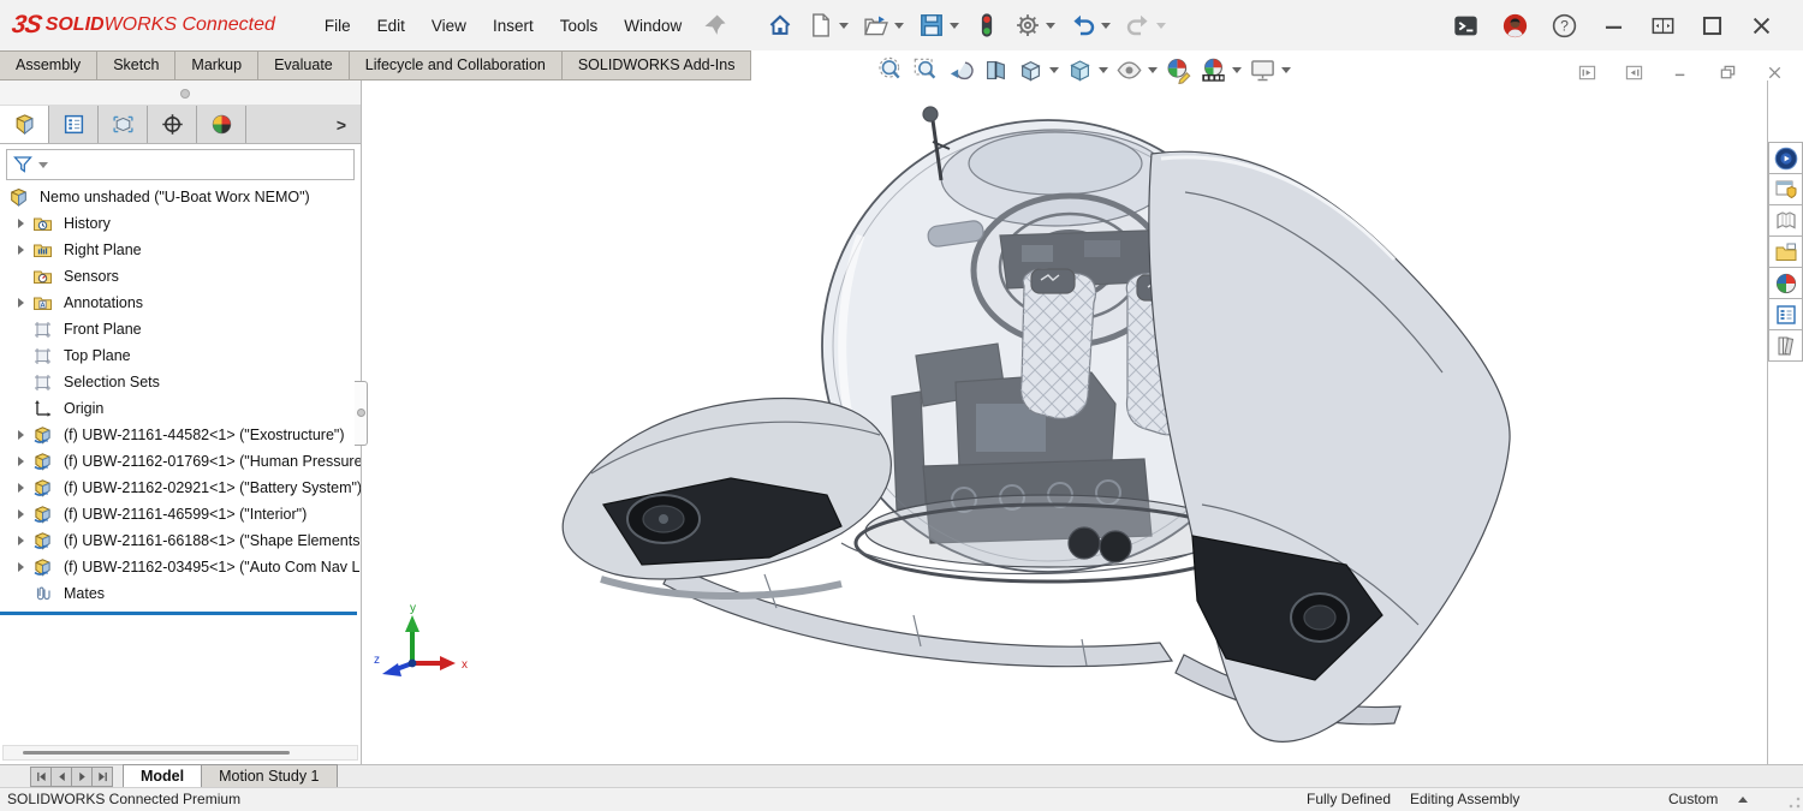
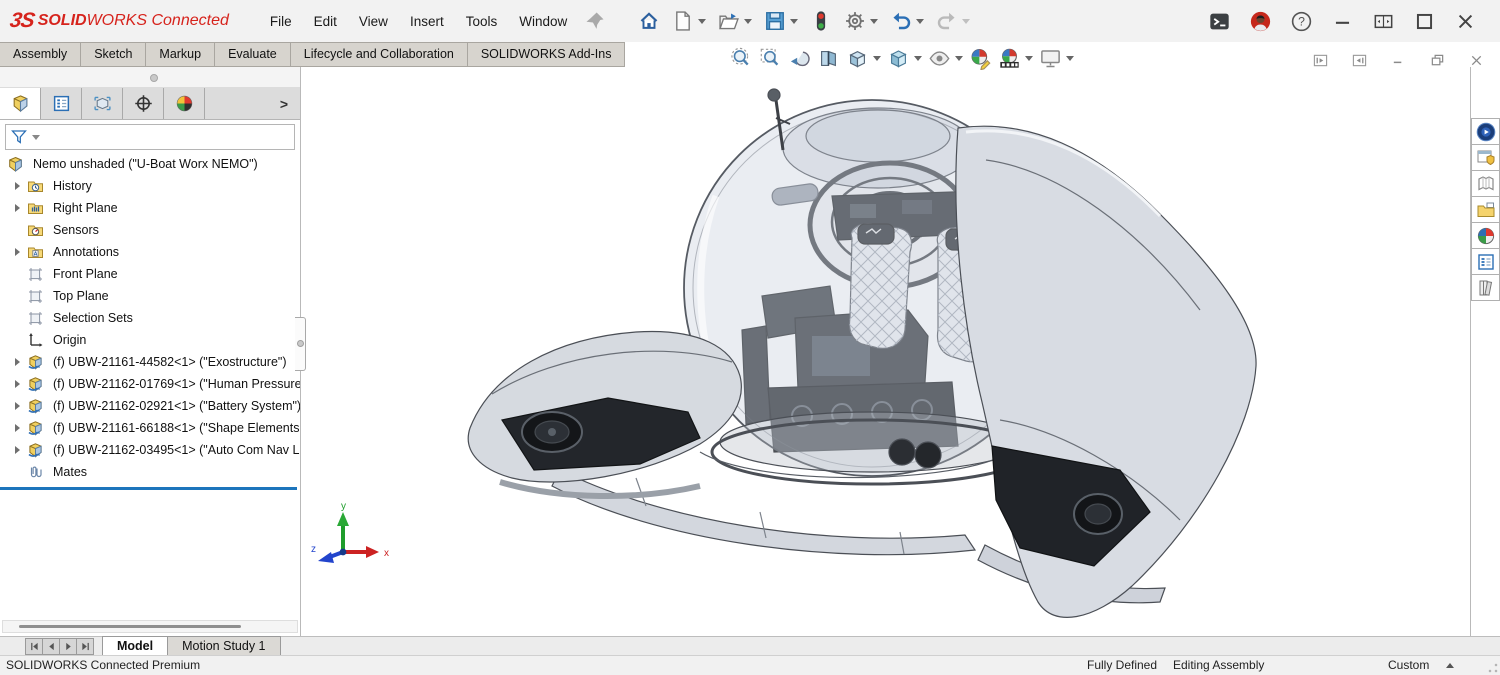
  SOLIDWORKS Connected
  File
  Edit
  View
  Insert
  Tools
  Window
  ?
  Assembly
  Sketch
  Markup
  Evaluate
  Lifecycle and Collaboration
  SOLIDWORKS Add-Ins
  >
  Nemo unshaded ("U-Boat Worx NEMO")
  History
  Right Plane
  Sensors
  Annotations
  Front Plane
  Top Plane
  Selection Sets
  Origin
  (f) UBW-21161-44582<1> ("Exostructure")
  (f) UBW-21162-01769<1> ("Human Pressure
  (f) UBW-21162-02921<1> ("Battery System")
- (f) UBW-21161-46599<1> ("Interior")
  (f) UBW-21161-66188<1> ("Shape Elements
  (f) UBW-21162-03495<1> ("Auto Com Nav L
  Mates
  y
  x
  z
  Model
  Motion Study 1
  SOLIDWORKS Connected Premium
  Fully Defined
  Editing Assembly
  Custom
